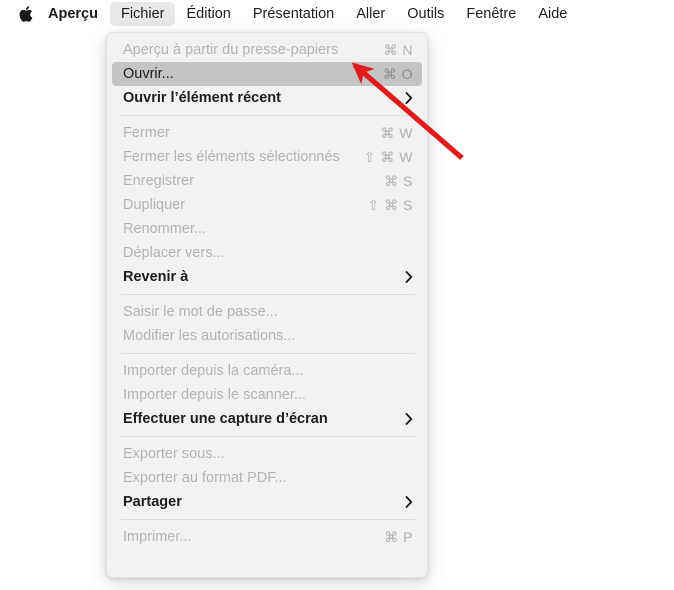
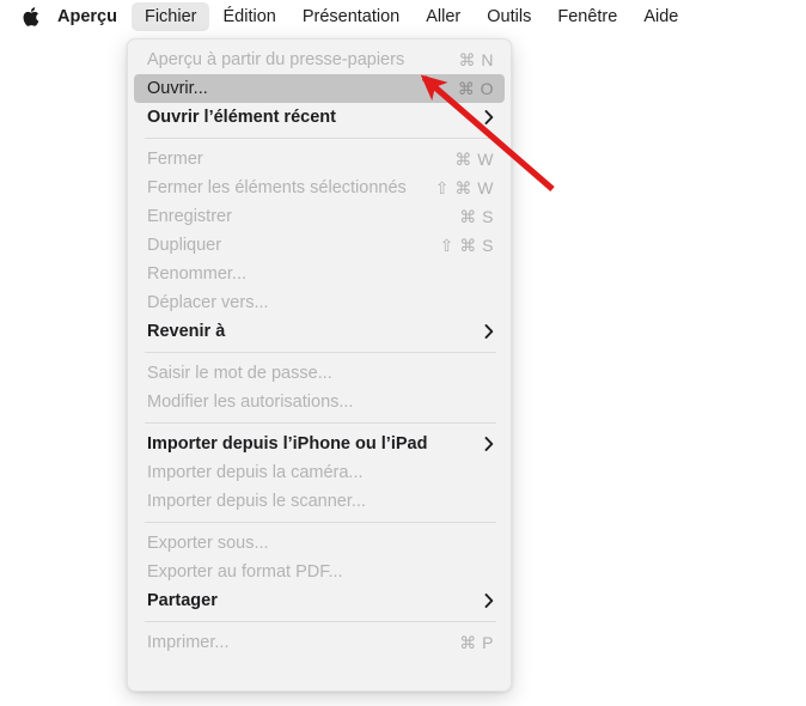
  Aperçu
  Fichier
  Édition
  Présentation
  Aller
  Outils
  Fenêtre
  Aide
  Aperçu à partir du presse-papiers
  ⌘ N
  Ouvrir...
  ⌘ O
  Ouvrir l’élément récent
  Fermer
  ⌘ W
  Fermer les éléments sélectionnés
  ⇧ ⌘ W
  Enregistrer
  ⌘ S
  Dupliquer
  ⇧ ⌘ S
  Renommer...
  Déplacer vers...
  Revenir à
  Saisir le mot de passe...
  Modifier les autorisations...
+ Importer depuis l’iPhone ou l’iPad
  Importer depuis la caméra...
  Importer depuis le scanner...
- Effectuer une capture d’écran
  Exporter sous...
  Exporter au format PDF...
  Partager
  Imprimer...
  ⌘ P
